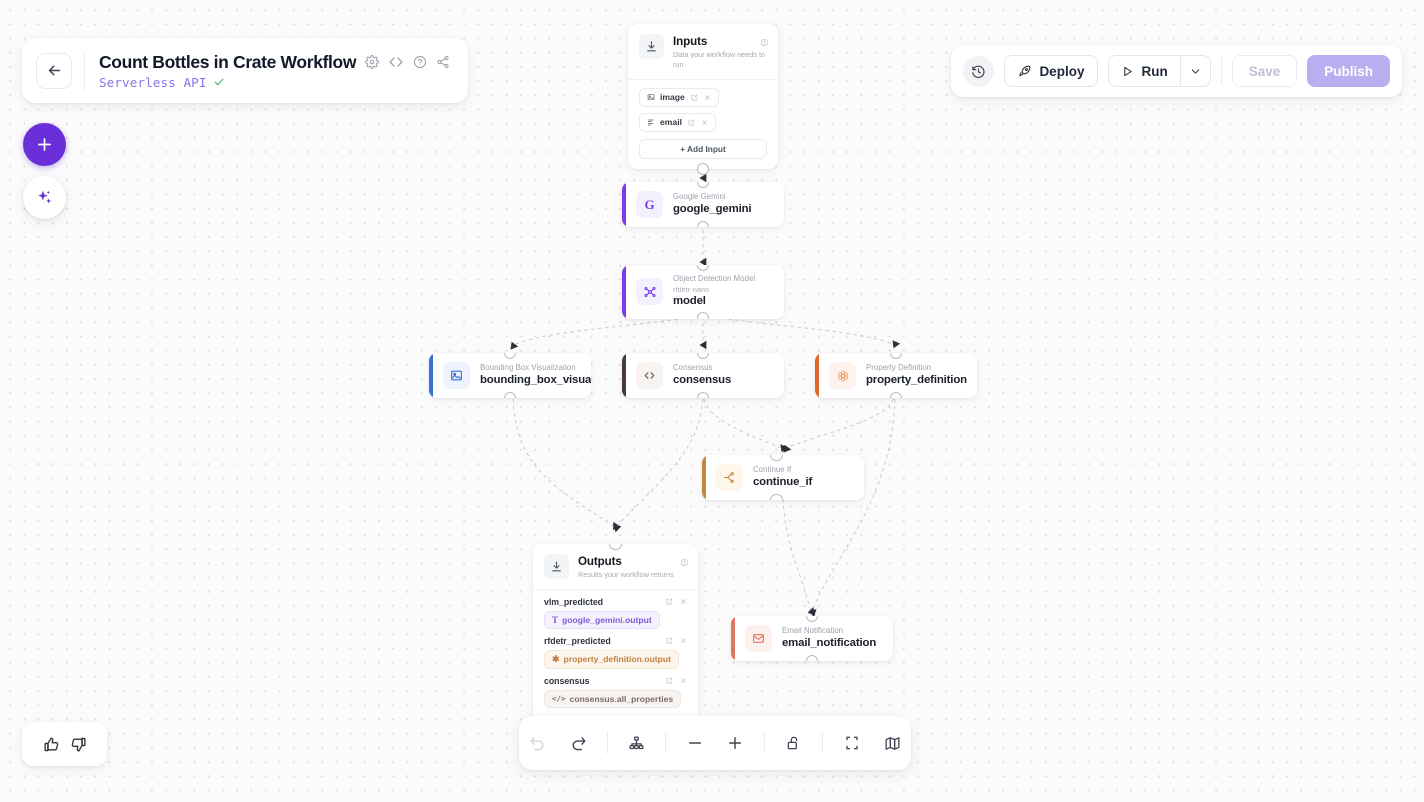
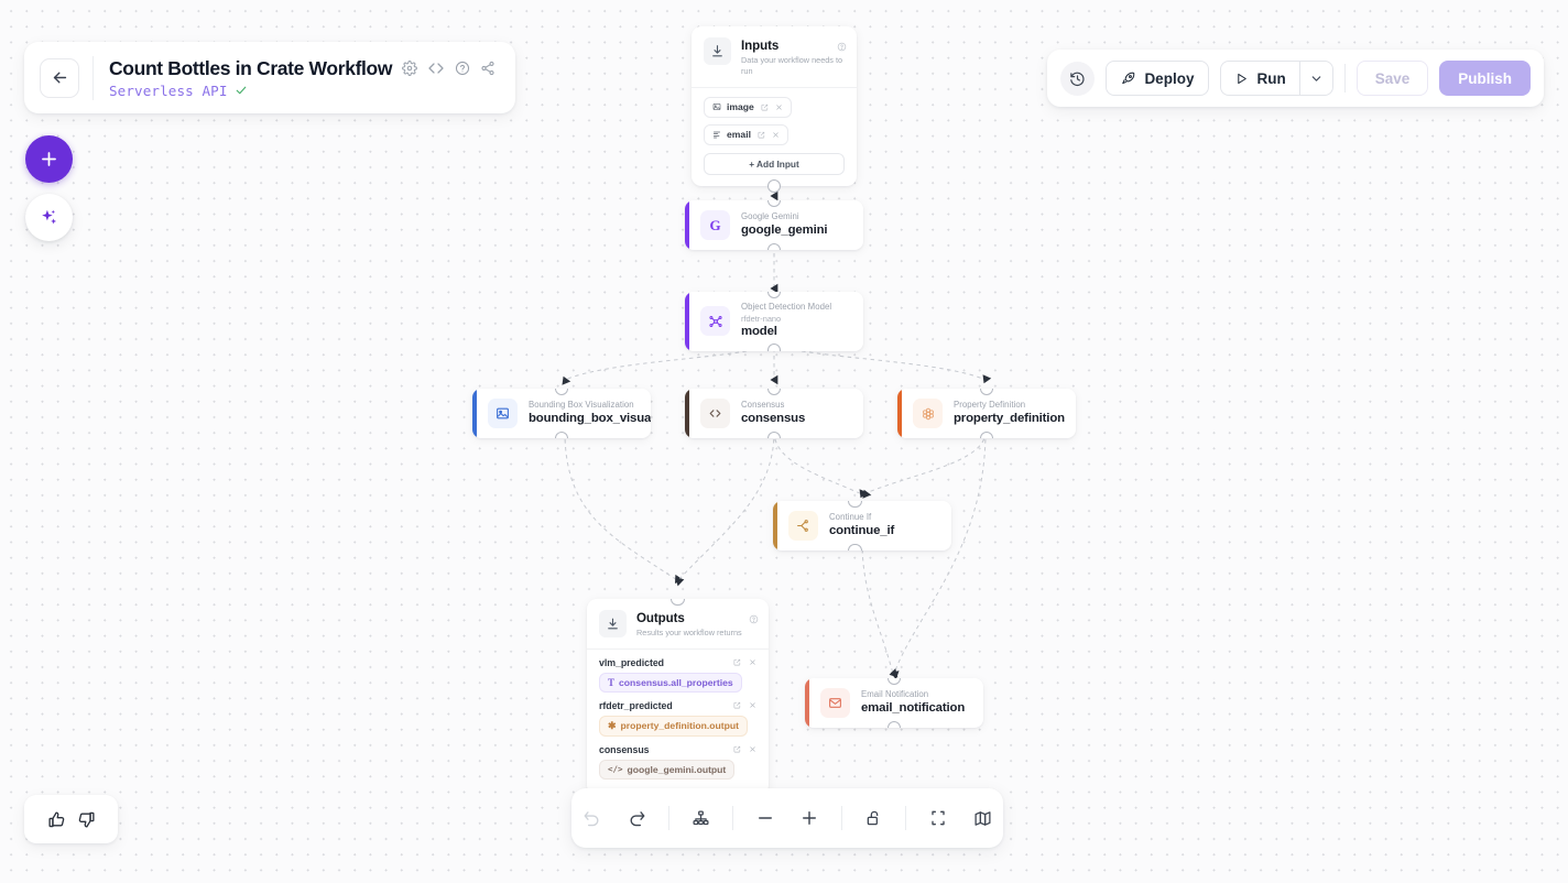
  Inputs
  Data your workflow needs to run
  image
  email
  + Add Input
  G
  Google Gemini
  google_gemini
  Object Detection Model
  rfdetr-nano
  model
  Bounding Box Visualization
  Consensus
  consensus
  Property Definition
  property_definition
  Continue If
  continue_if
  Email Notification
  email_notification
  Outputs
  Results your workflow returns
  vlm_predicted
  T
- google_gemini.output
+ consensus.all_properties
  rfdetr_predicted
  ✱
  property_definition.output
  consensus
  </>
- consensus.all_properties
+ google_gemini.output
  Count Bottles in Crate Workflow
  Serverless API
  Deploy
  Run
  Save
  Publish
